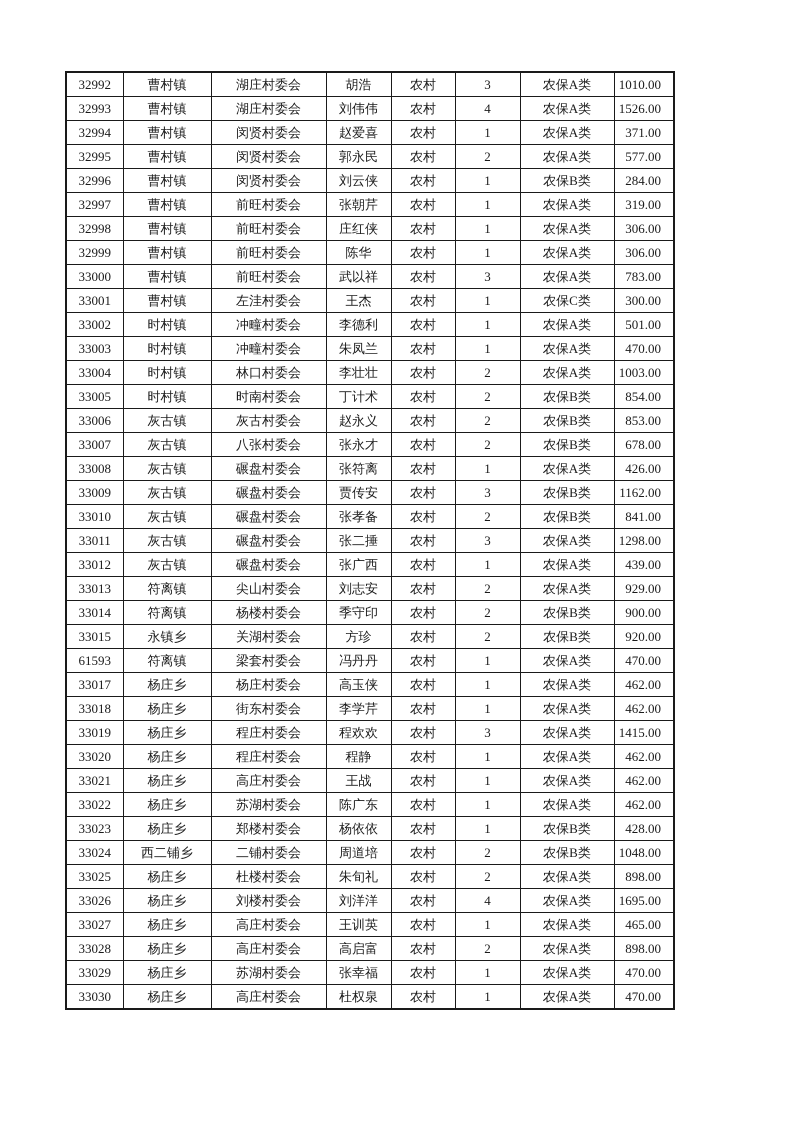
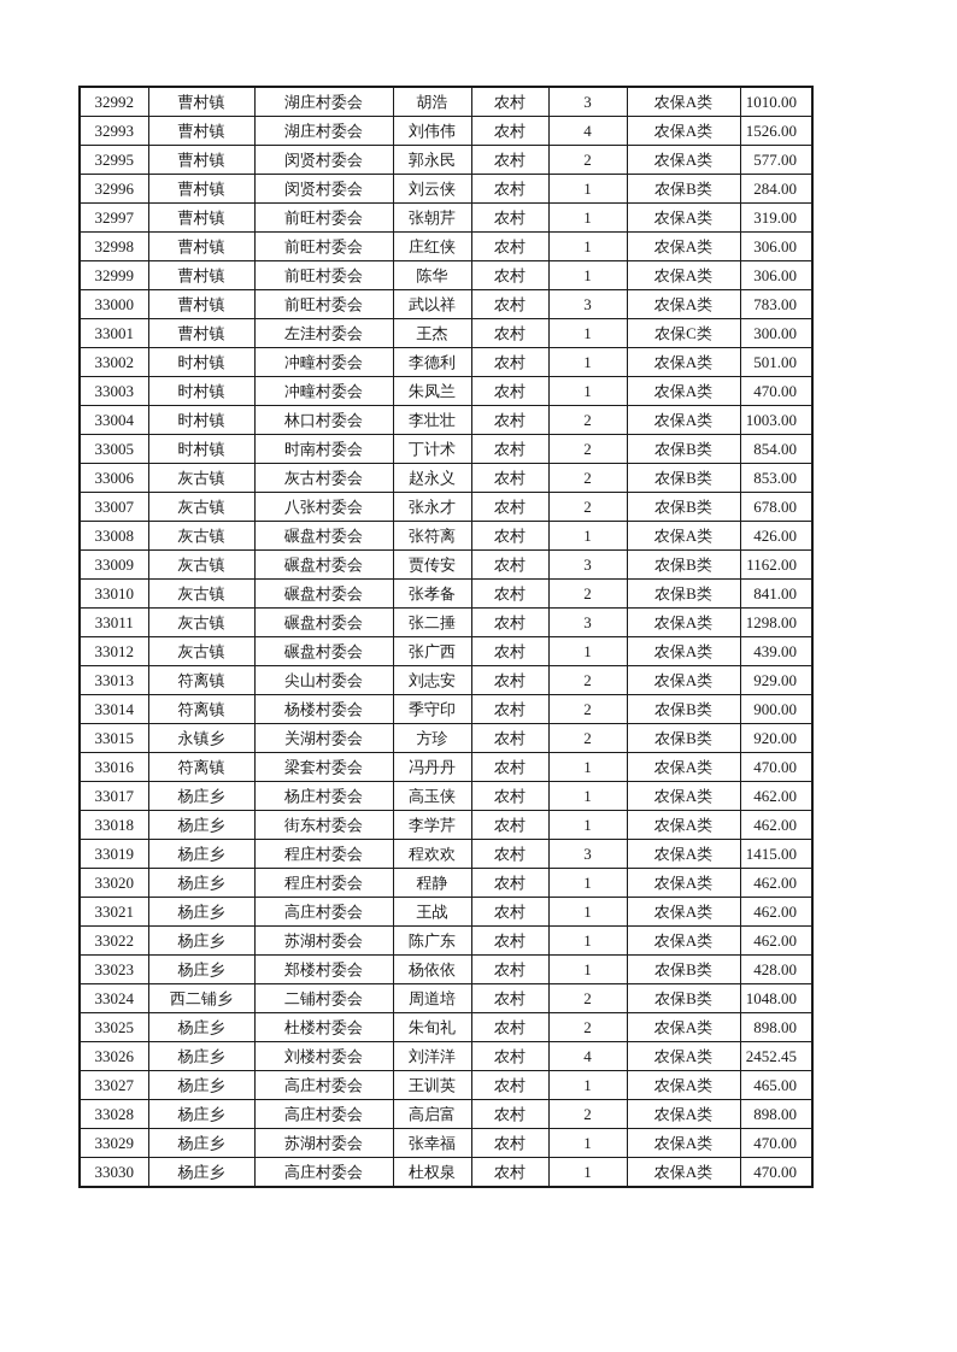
  32992	曹村镇	湖庄村委会	胡浩	农村	3	农保A类	1010.00
  32993	曹村镇	湖庄村委会	刘伟伟	农村	4	农保A类	1526.00
- 32994	曹村镇	闵贤村委会	赵爱喜	农村	1	农保A类	371.00
  32995	曹村镇	闵贤村委会	郭永民	农村	2	农保A类	577.00
  32996	曹村镇	闵贤村委会	刘云侠	农村	1	农保B类	284.00
  32997	曹村镇	前旺村委会	张朝芹	农村	1	农保A类	319.00
  32998	曹村镇	前旺村委会	庄红侠	农村	1	农保A类	306.00
  32999	曹村镇	前旺村委会	陈华	农村	1	农保A类	306.00
  33000	曹村镇	前旺村委会	武以祥	农村	3	农保A类	783.00
  33001	曹村镇	左洼村委会	王杰	农村	1	农保C类	300.00
  33002	时村镇	冲疃村委会	李德利	农村	1	农保A类	501.00
  33003	时村镇	冲疃村委会	朱凤兰	农村	1	农保A类	470.00
  33004	时村镇	林口村委会	李壮壮	农村	2	农保A类	1003.00
  33005	时村镇	时南村委会	丁计术	农村	2	农保B类	854.00
  33006	灰古镇	灰古村委会	赵永义	农村	2	农保B类	853.00
  33007	灰古镇	八张村委会	张永才	农村	2	农保B类	678.00
  33008	灰古镇	碾盘村委会	张符离	农村	1	农保A类	426.00
  33009	灰古镇	碾盘村委会	贾传安	农村	3	农保B类	1162.00
  33010	灰古镇	碾盘村委会	张孝备	农村	2	农保B类	841.00
  33011	灰古镇	碾盘村委会	张二捶	农村	3	农保A类	1298.00
  33012	灰古镇	碾盘村委会	张广西	农村	1	农保A类	439.00
  33013	符离镇	尖山村委会	刘志安	农村	2	农保A类	929.00
  33014	符离镇	杨楼村委会	季守印	农村	2	农保B类	900.00
  33015	永镇乡	关湖村委会	方珍	农村	2	农保B类	920.00
- 61593	符离镇	梁套村委会	冯丹丹	农村	1	农保A类	470.00
+ 33016	符离镇	梁套村委会	冯丹丹	农村	1	农保A类	470.00
  33017	杨庄乡	杨庄村委会	高玉侠	农村	1	农保A类	462.00
  33018	杨庄乡	街东村委会	李学芹	农村	1	农保A类	462.00
  33019	杨庄乡	程庄村委会	程欢欢	农村	3	农保A类	1415.00
  33020	杨庄乡	程庄村委会	程静	农村	1	农保A类	462.00
  33021	杨庄乡	高庄村委会	王战	农村	1	农保A类	462.00
  33022	杨庄乡	苏湖村委会	陈广东	农村	1	农保A类	462.00
  33023	杨庄乡	郑楼村委会	杨依依	农村	1	农保B类	428.00
  33024	西二铺乡	二铺村委会	周道培	农村	2	农保B类	1048.00
  33025	杨庄乡	杜楼村委会	朱旬礼	农村	2	农保A类	898.00
- 33026	杨庄乡	刘楼村委会	刘洋洋	农村	4	农保A类	1695.00
+ 33026	杨庄乡	刘楼村委会	刘洋洋	农村	4	农保A类	2452.45
  33027	杨庄乡	高庄村委会	王训英	农村	1	农保A类	465.00
  33028	杨庄乡	高庄村委会	高启富	农村	2	农保A类	898.00
  33029	杨庄乡	苏湖村委会	张幸福	农村	1	农保A类	470.00
  33030	杨庄乡	高庄村委会	杜权泉	农村	1	农保A类	470.00
